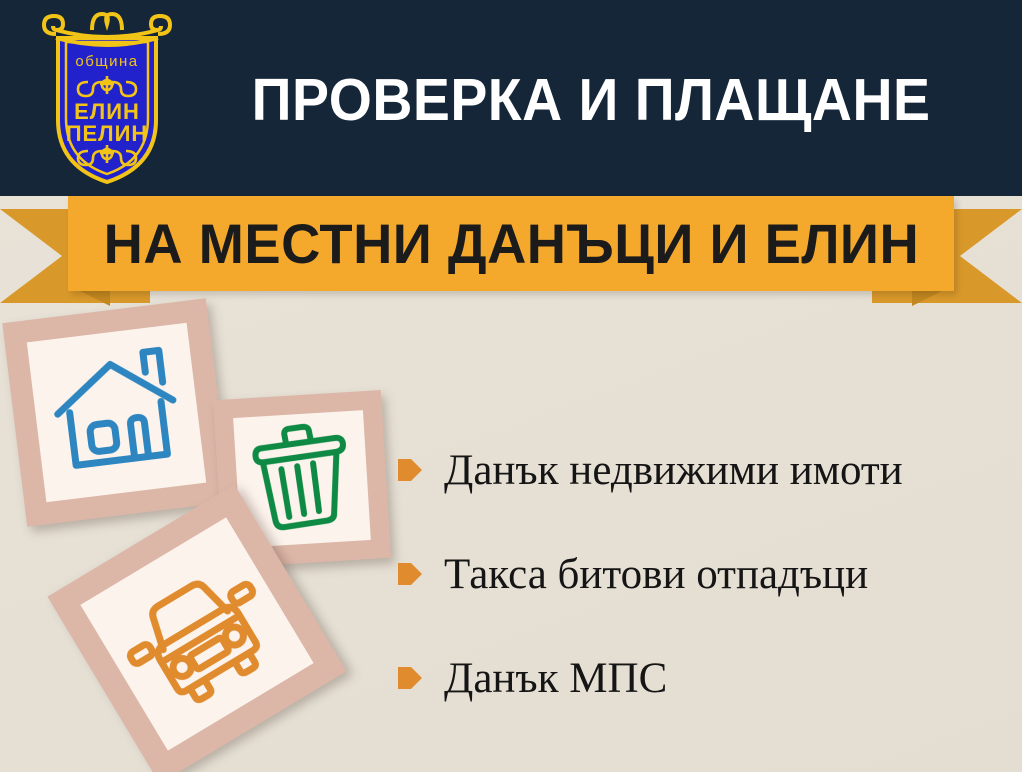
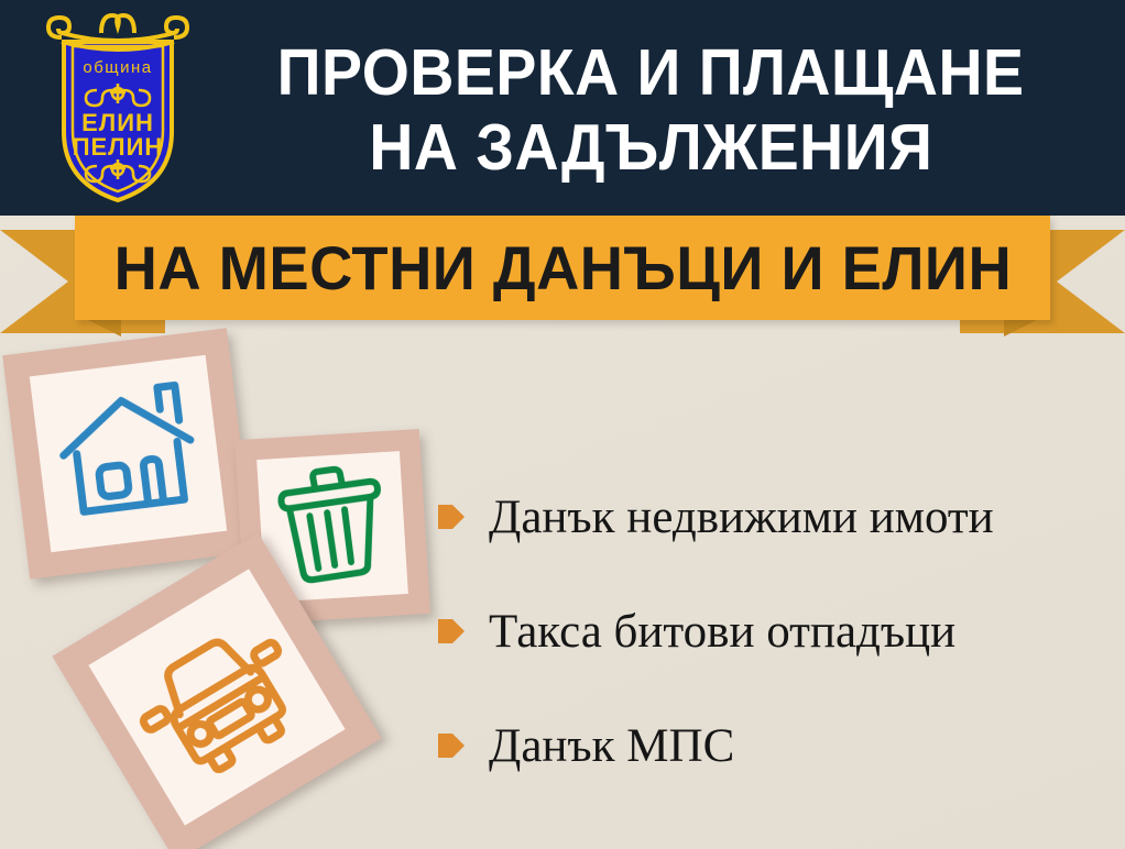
  община
  ЕЛИН
  ПЕЛИН
  ПРОВЕРКА И ПЛАЩАНЕ
+ НА ЗАДЪЛЖЕНИЯ
  НА МЕСТНИ ДАНЪЦИ И ЕЛИН
  Данък недвижими имоти
  Такса битови отпадъци
  Данък МПС
